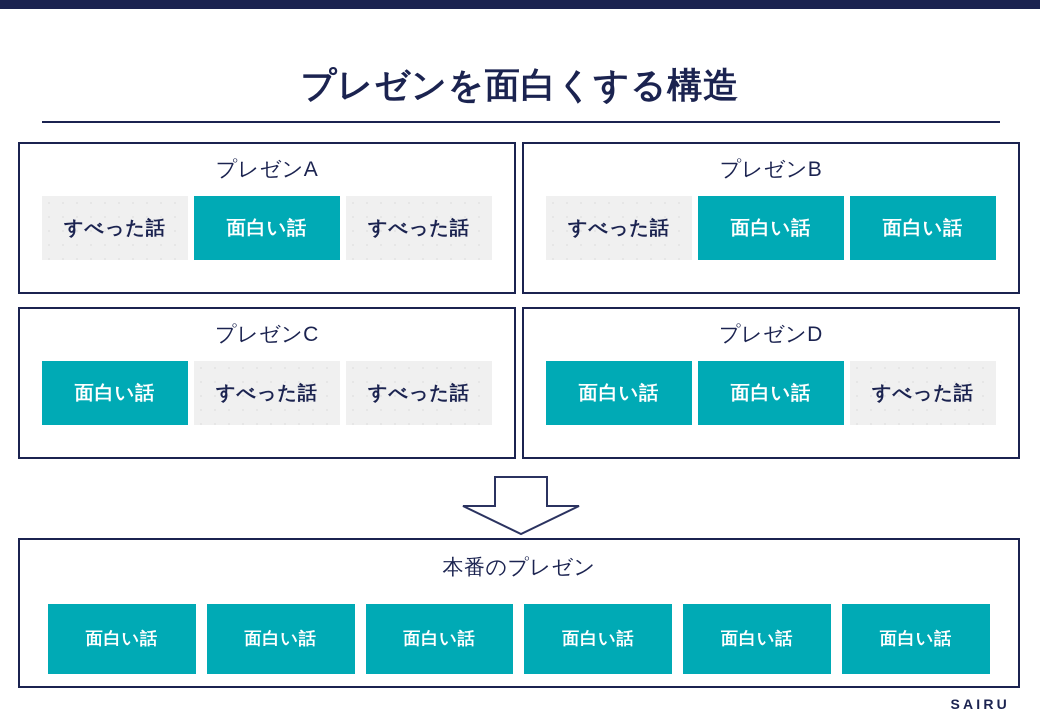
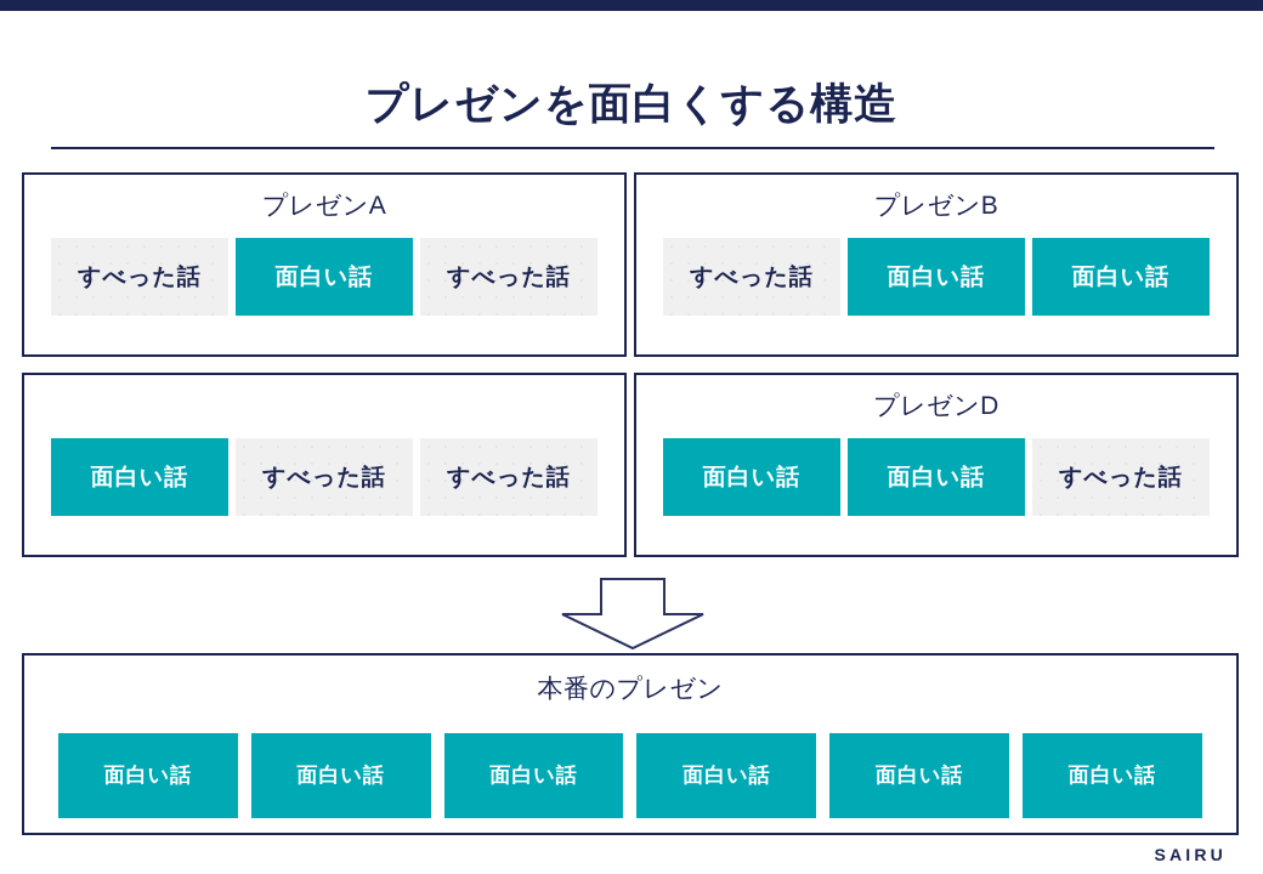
  プレゼンを面白くする構造
  プレゼンA
  すべった話
  面白い話
  すべった話
  プレゼンB
  すべった話
  面白い話
  面白い話
- プレゼンC
  面白い話
  すべった話
  すべった話
  プレゼンD
  面白い話
  面白い話
  すべった話
  本番のプレゼン
  面白い話
  面白い話
  面白い話
  面白い話
  面白い話
  面白い話
  SAIRU
